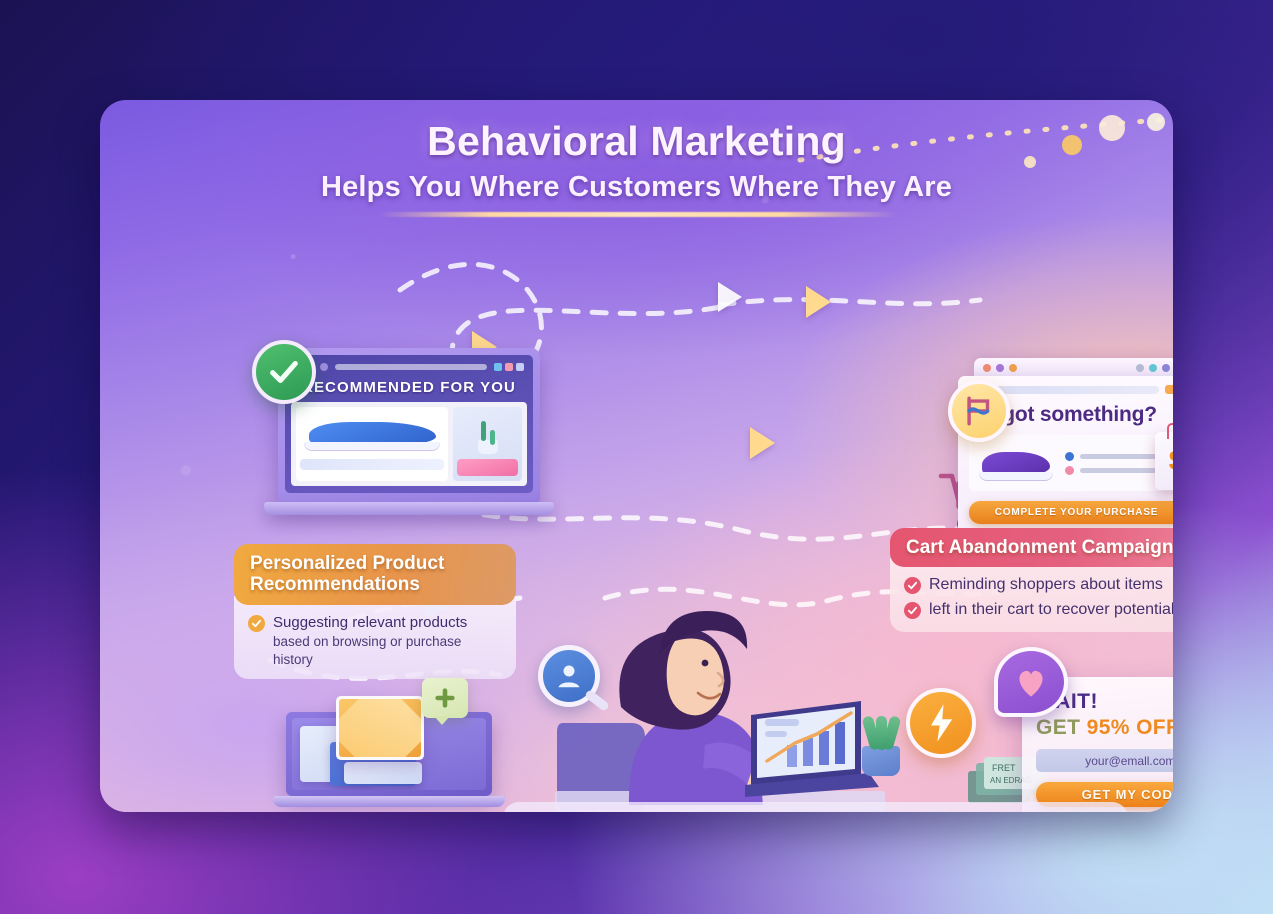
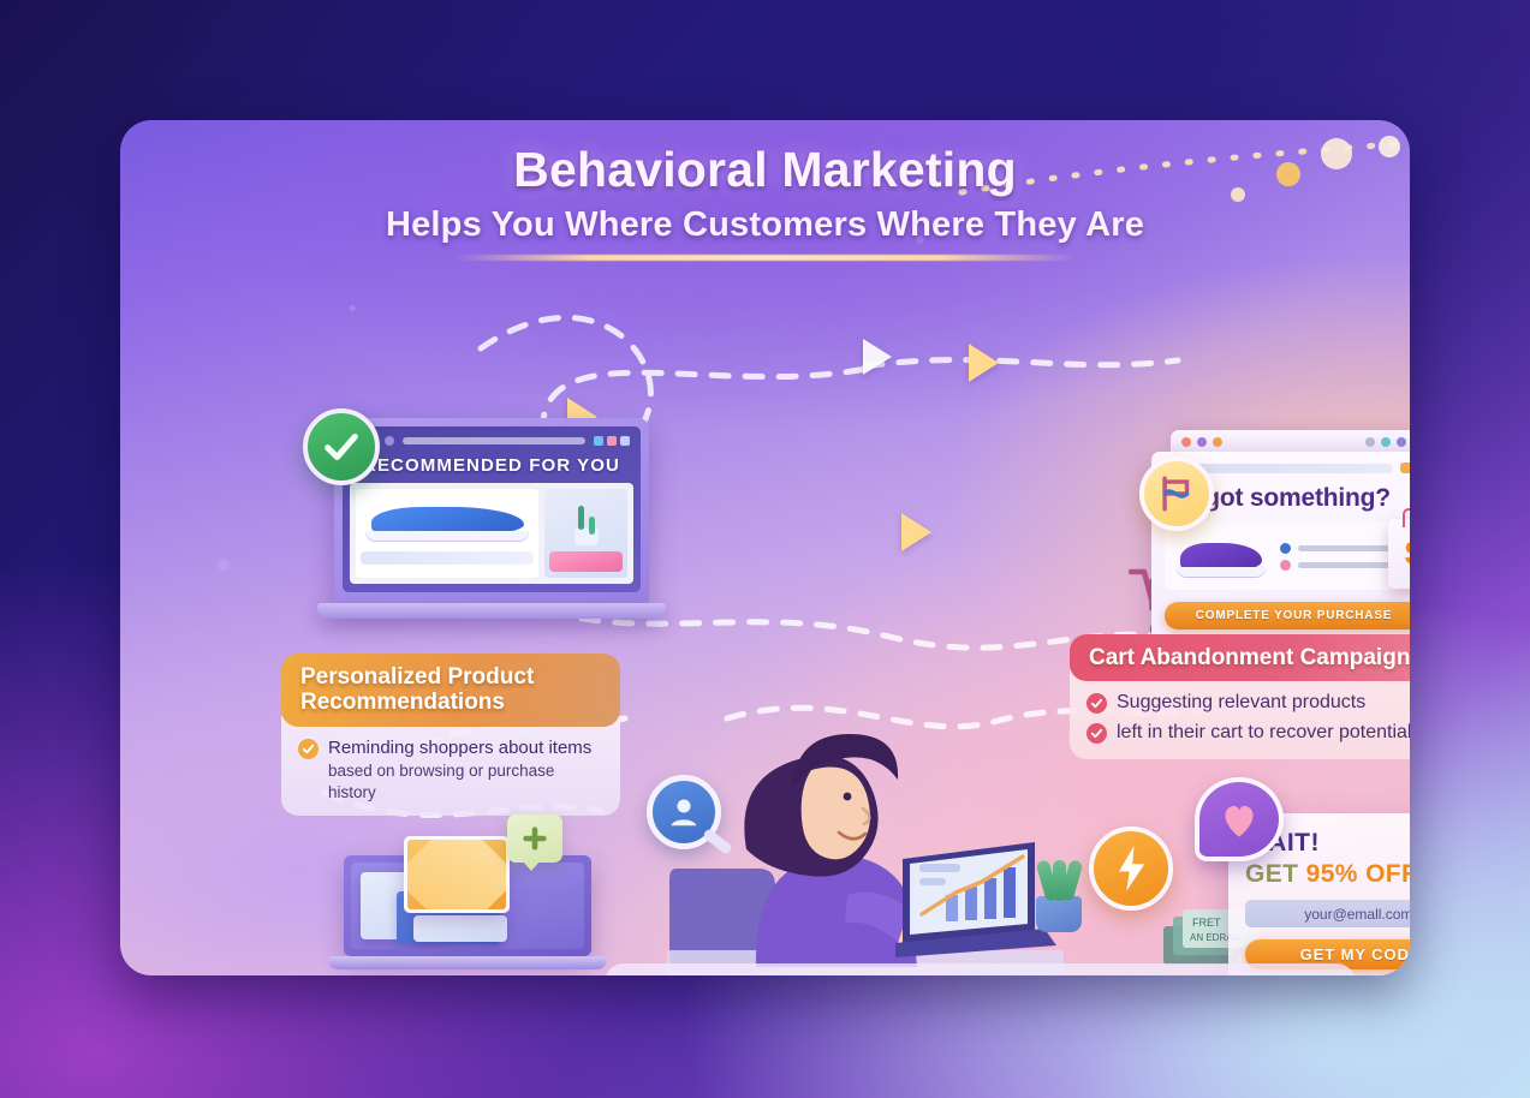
  Behavioral Marketing
  Helps You Where Customers Where They Are
  ECOMMENDED FOR YOU
  ot something?
  COMPLETE YOUR PURCHASE
  Personalized Product Recommendations
- Suggesting relevant products
+ Reminding shoppers about items
  based on browsing or purchase history
  Cart Abandonment Campaign
- Reminding shoppers about items
+ Suggesting relevant products
  left in their cart to recover potential
  FRET
  AN EDR
  AIT!
  GET 95% OFF
  your@emall.com
  GET MY COD
